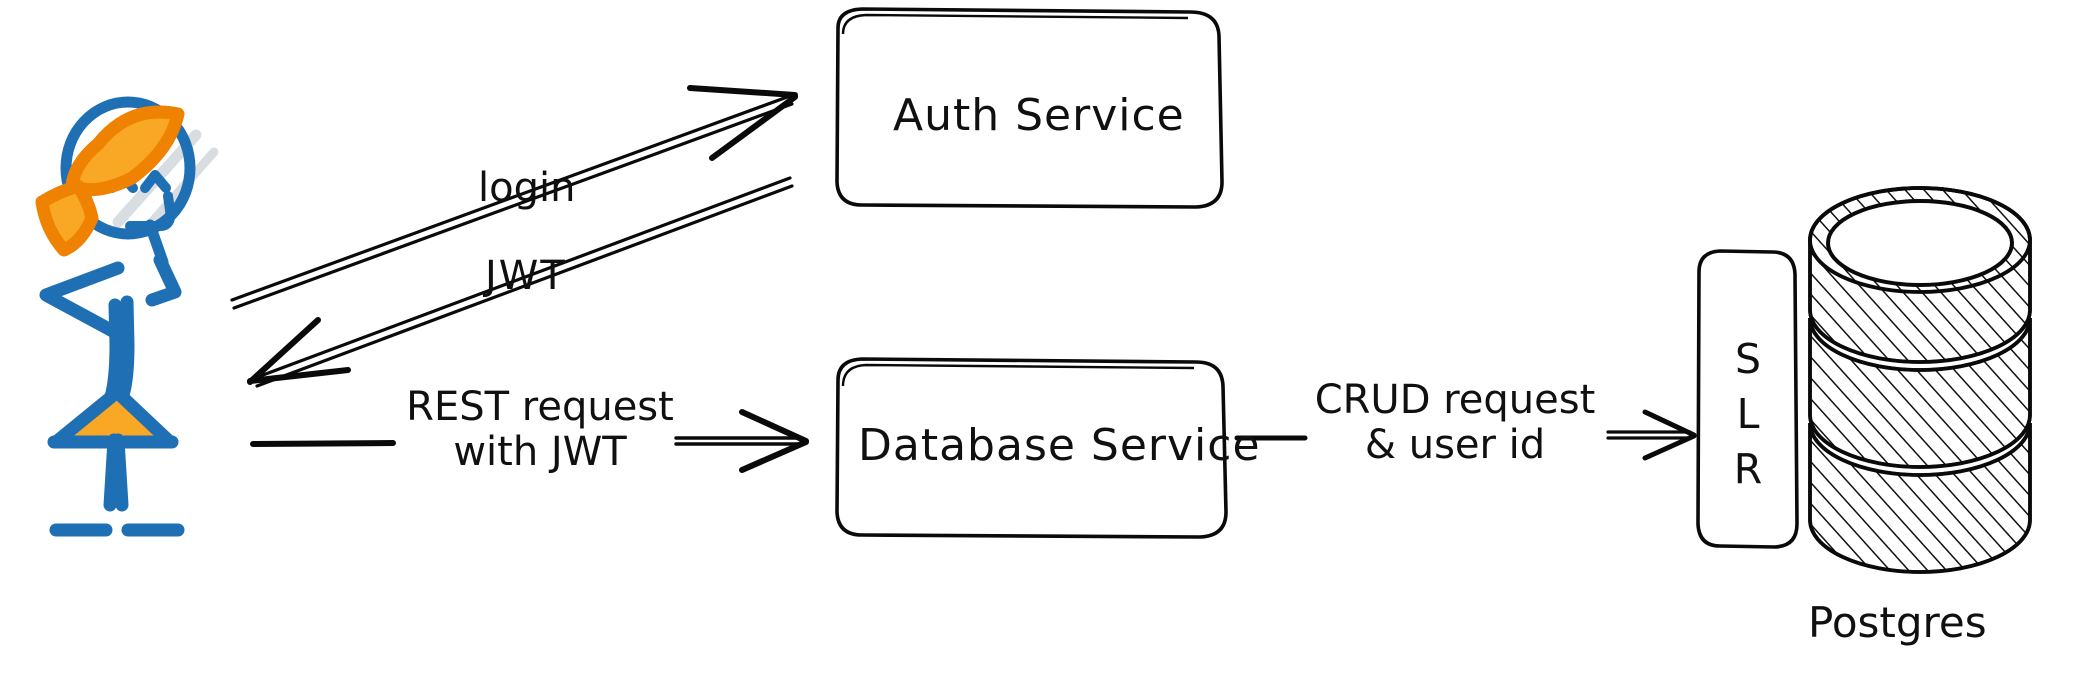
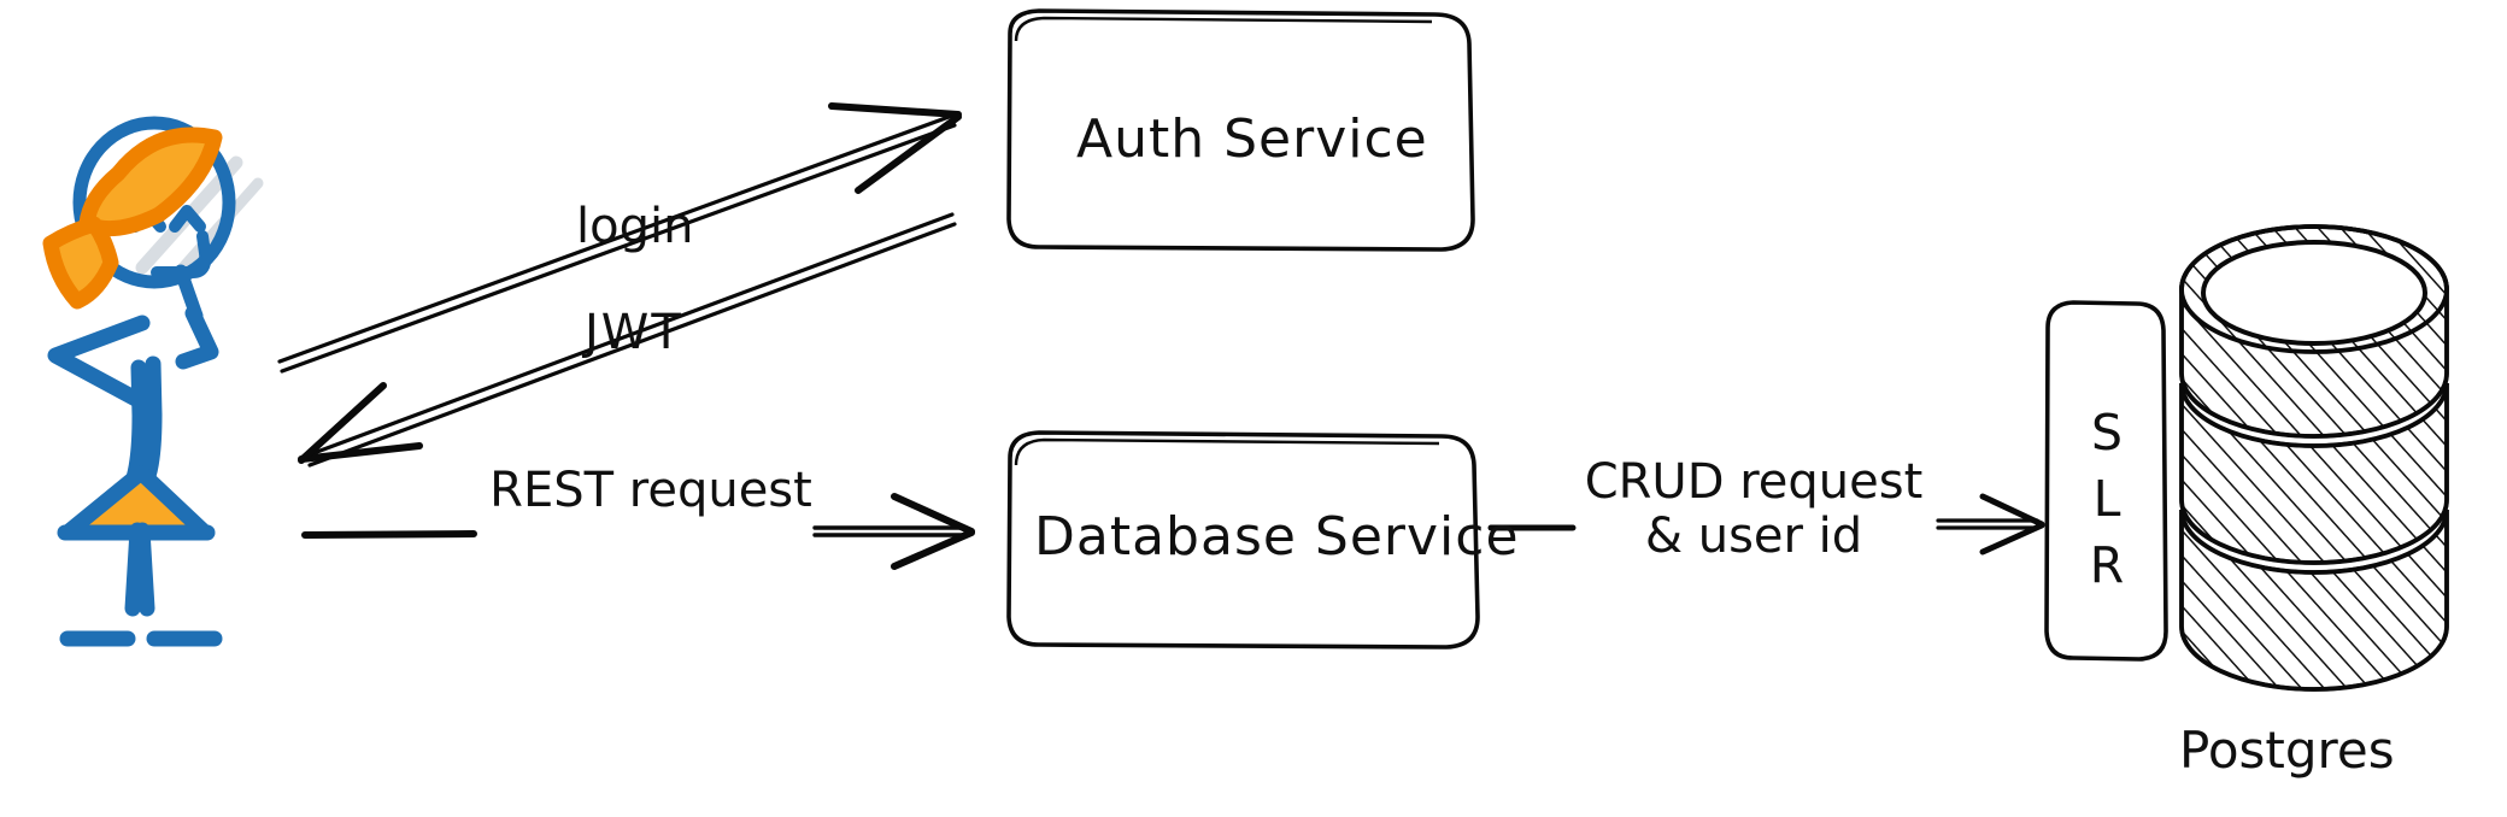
  Auth Service
  Database Service
  login
  JWT
  REST request
- with JWT
  CRUD request
  & user id
  S
  L
  R
  Postgres
